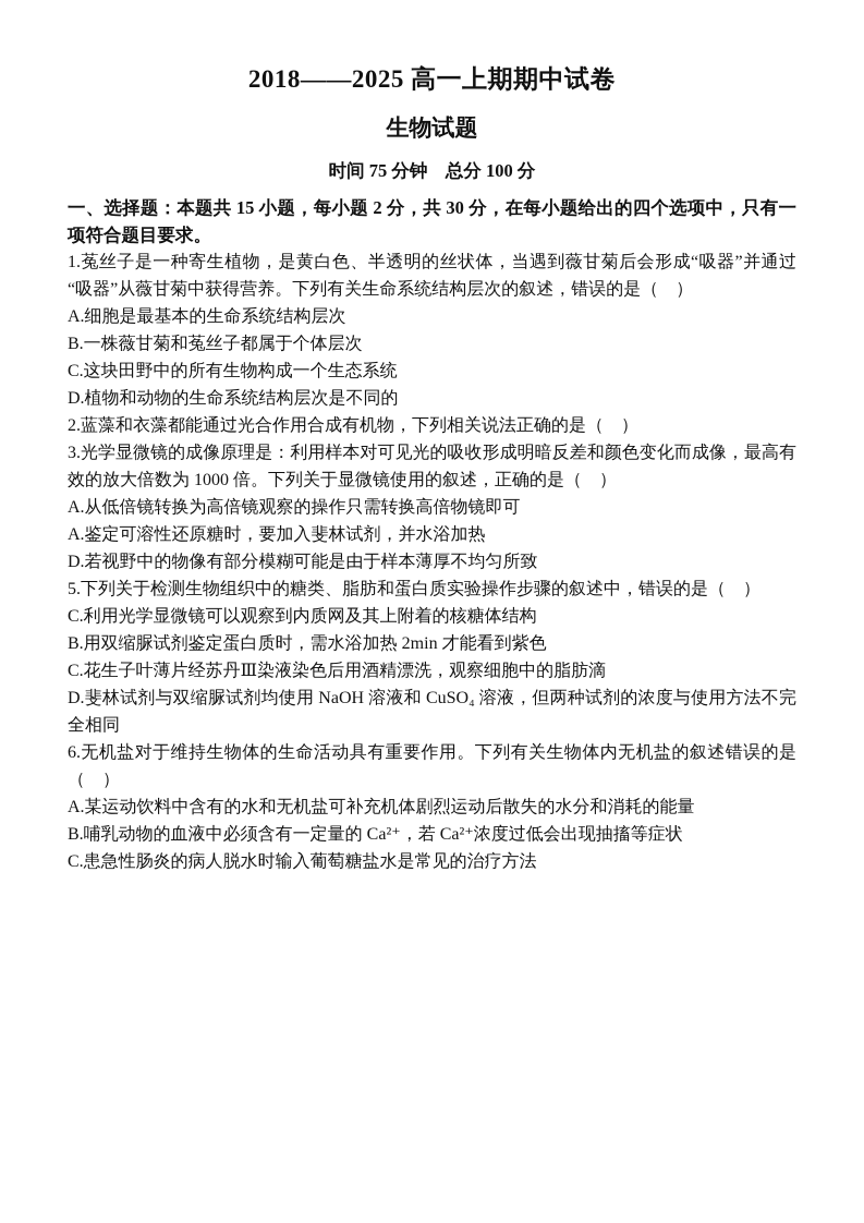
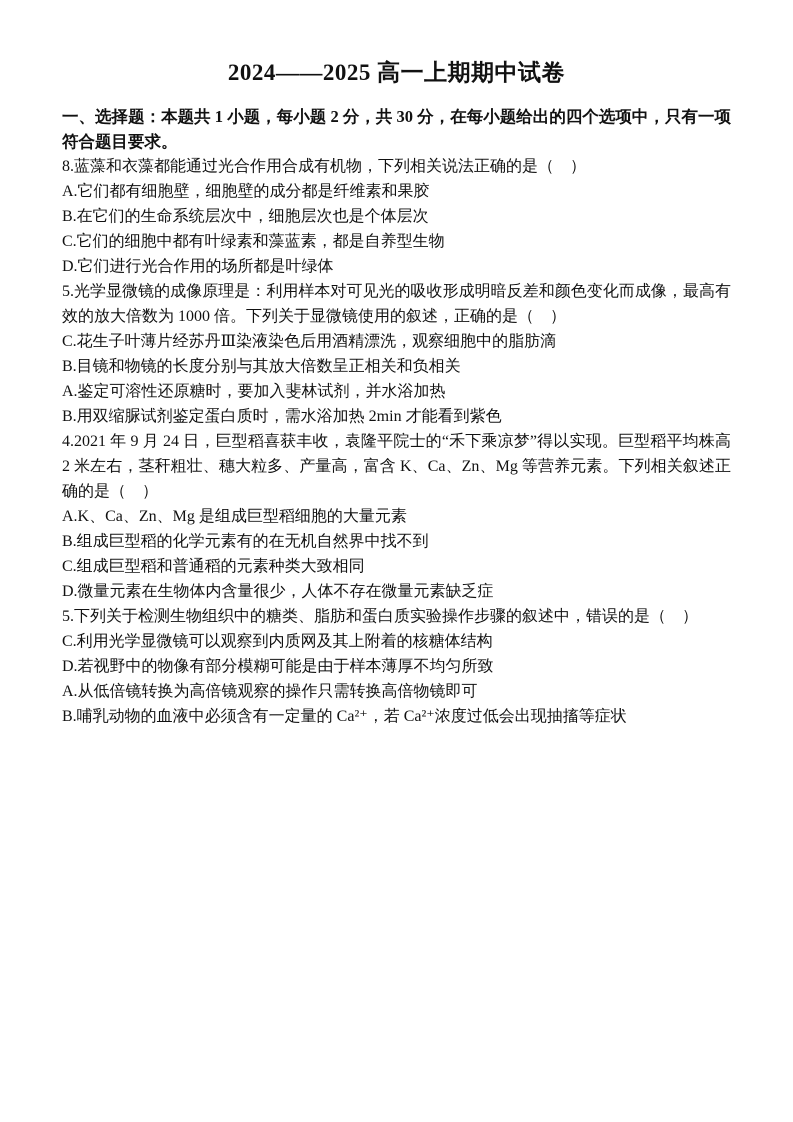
- 2018——2025 高一上期期中试卷
+ 2024——2025 高一上期期中试卷
- 生物试题
- 时间 75 分钟 总分 100 分
- 一、选择题：本题共 15 小题，每小题 2 分，共 30 分，在每小题给出的四个选项中，只有一项符合题目要求。
+ 一、选择题：本题共 1 小题，每小题 2 分，共 30 分，在每小题给出的四个选项中，只有一项符合题目要求。
- 1.菟丝子是一种寄生植物，是黄白色、半透明的丝状体，当遇到薇甘菊后会形成“吸器”并通过“吸器”从薇甘菊中获得营养。下列有关生命系统结构层次的叙述，错误的是（ ）
- A.细胞是最基本的生命系统结构层次
- B.一株薇甘菊和菟丝子都属于个体层次
- C.这块田野中的所有生物构成一个生态系统
- D.植物和动物的生命系统结构层次是不同的
- 2.蓝藻和衣藻都能通过光合作用合成有机物，下列相关说法正确的是（ ）
+ 8.蓝藻和衣藻都能通过光合作用合成有机物，下列相关说法正确的是（ ）
+ A.它们都有细胞壁，细胞壁的成分都是纤维素和果胶
+ B.在它们的生命系统层次中，细胞层次也是个体层次
+ C.它们的细胞中都有叶绿素和藻蓝素，都是自养型生物
+ D.它们进行光合作用的场所都是叶绿体
- 3.光学显微镜的成像原理是：利用样本对可见光的吸收形成明暗反差和颜色变化而成像，最高有效的放大倍数为 1000 倍。下列关于显微镜使用的叙述，正确的是（ ）
+ 5.光学显微镜的成像原理是：利用样本对可见光的吸收形成明暗反差和颜色变化而成像，最高有效的放大倍数为 1000 倍。下列关于显微镜使用的叙述，正确的是（ ）
- A.从低倍镜转换为高倍镜观察的操作只需转换高倍物镜即可
+ C.花生子叶薄片经苏丹Ⅲ染液染色后用酒精漂洗，观察细胞中的脂肪滴
+ B.目镜和物镜的长度分别与其放大倍数呈正相关和负相关
  A.鉴定可溶性还原糖时，要加入斐林试剂，并水浴加热
- D.若视野中的物像有部分模糊可能是由于样本薄厚不均匀所致
+ B.用双缩脲试剂鉴定蛋白质时，需水浴加热 2min 才能看到紫色
+ 4.2021 年 9 月 24 日，巨型稻喜获丰收，袁隆平院士的“禾下乘凉梦”得以实现。巨型稻平均株高 2 米左右，茎秆粗壮、穗大粒多、产量高，富含 K、Ca、Zn、Mg 等营养元素。下列相关叙述正确的是（ ）
+ A.K、Ca、Zn、Mg 是组成巨型稻细胞的大量元素
+ B.组成巨型稻的化学元素有的在无机自然界中找不到
+ C.组成巨型稻和普通稻的元素种类大致相同
+ D.微量元素在生物体内含量很少，人体不存在微量元素缺乏症
  5.下列关于检测生物组织中的糖类、脂肪和蛋白质实验操作步骤的叙述中，错误的是（ ）
  C.利用光学显微镜可以观察到内质网及其上附着的核糖体结构
- B.用双缩脲试剂鉴定蛋白质时，需水浴加热 2min 才能看到紫色
+ D.若视野中的物像有部分模糊可能是由于样本薄厚不均匀所致
- C.花生子叶薄片经苏丹Ⅲ染液染色后用酒精漂洗，观察细胞中的脂肪滴
+ A.从低倍镜转换为高倍镜观察的操作只需转换高倍物镜即可
- D.斐林试剂与双缩脲试剂均使用 NaOH 溶液和 CuSO₄ 溶液，但两种试剂的浓度与使用方法不完全相同
- 6.无机盐对于维持生物体的生命活动具有重要作用。下列有关生物体内无机盐的叙述错误的是（ ）
- A.某运动饮料中含有的水和无机盐可补充机体剧烈运动后散失的水分和消耗的能量
  B.哺乳动物的血液中必须含有一定量的 Ca²⁺，若 Ca²⁺浓度过低会出现抽搐等症状
- C.患急性肠炎的病人脱水时输入葡萄糖盐水是常见的治疗方法
